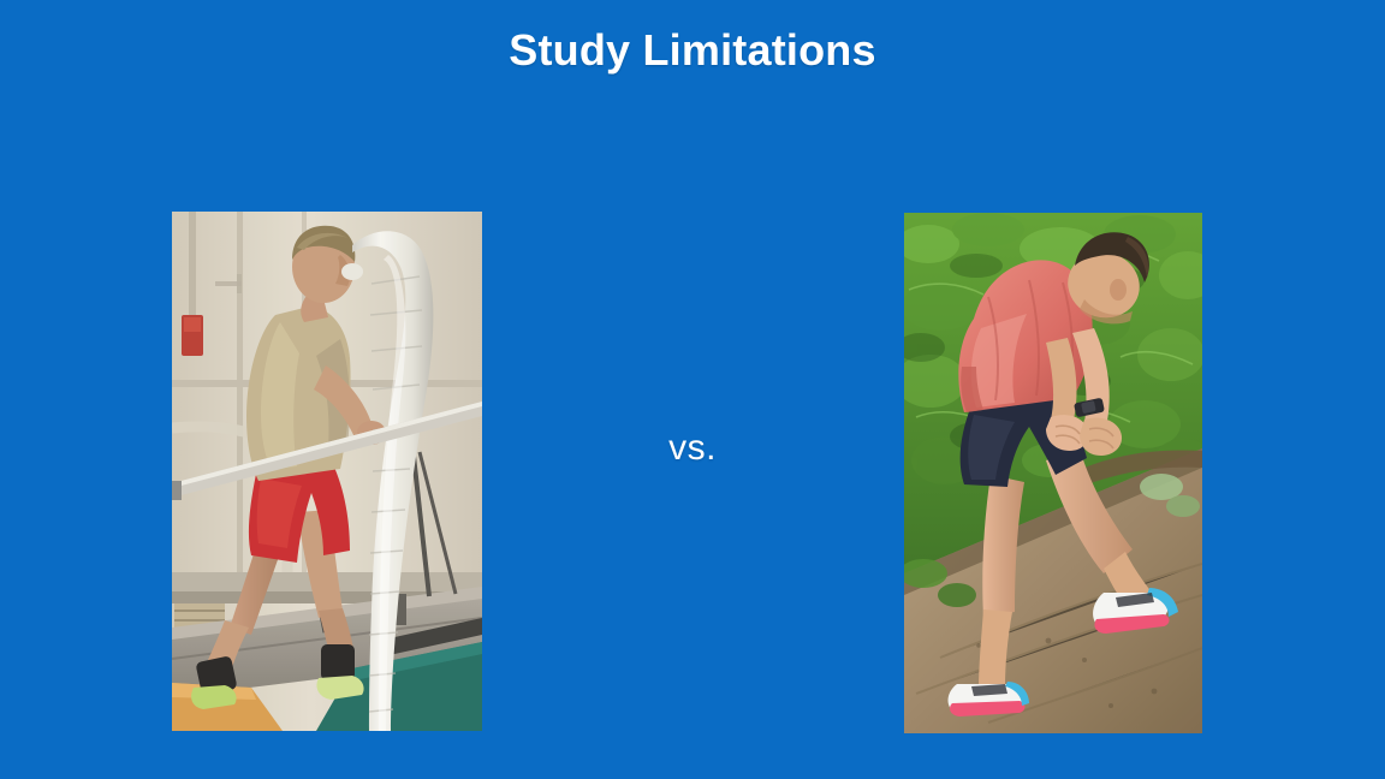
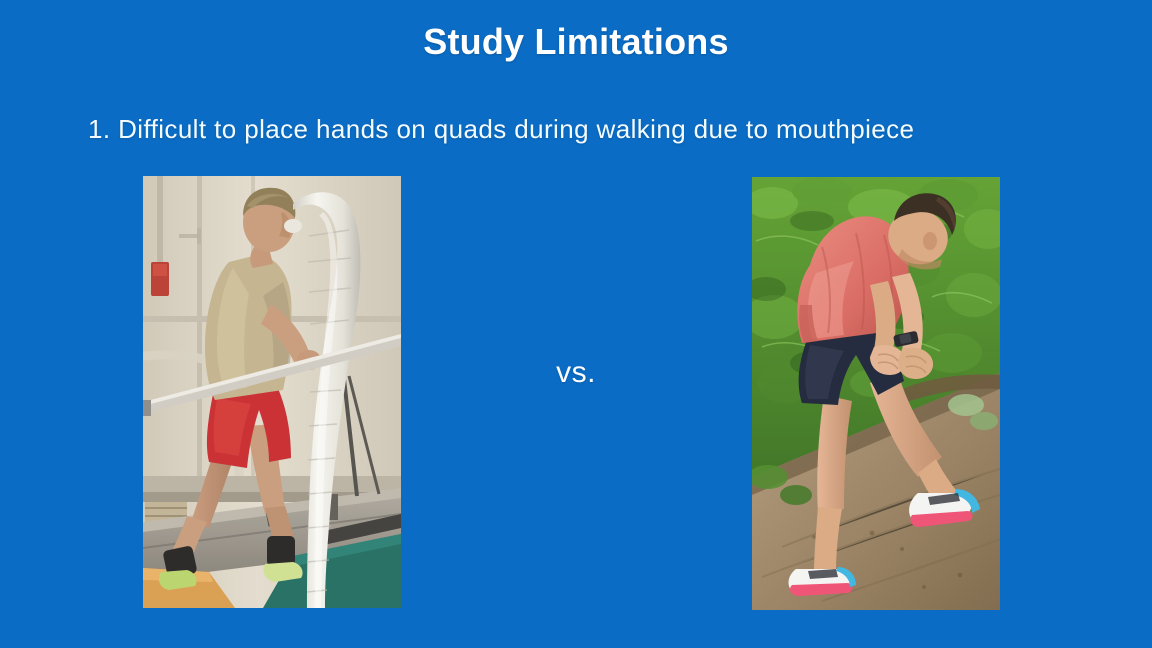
  Study Limitations
+ 1. Difficult to place hands on quads during walking due to mouthpiece
  vs.
